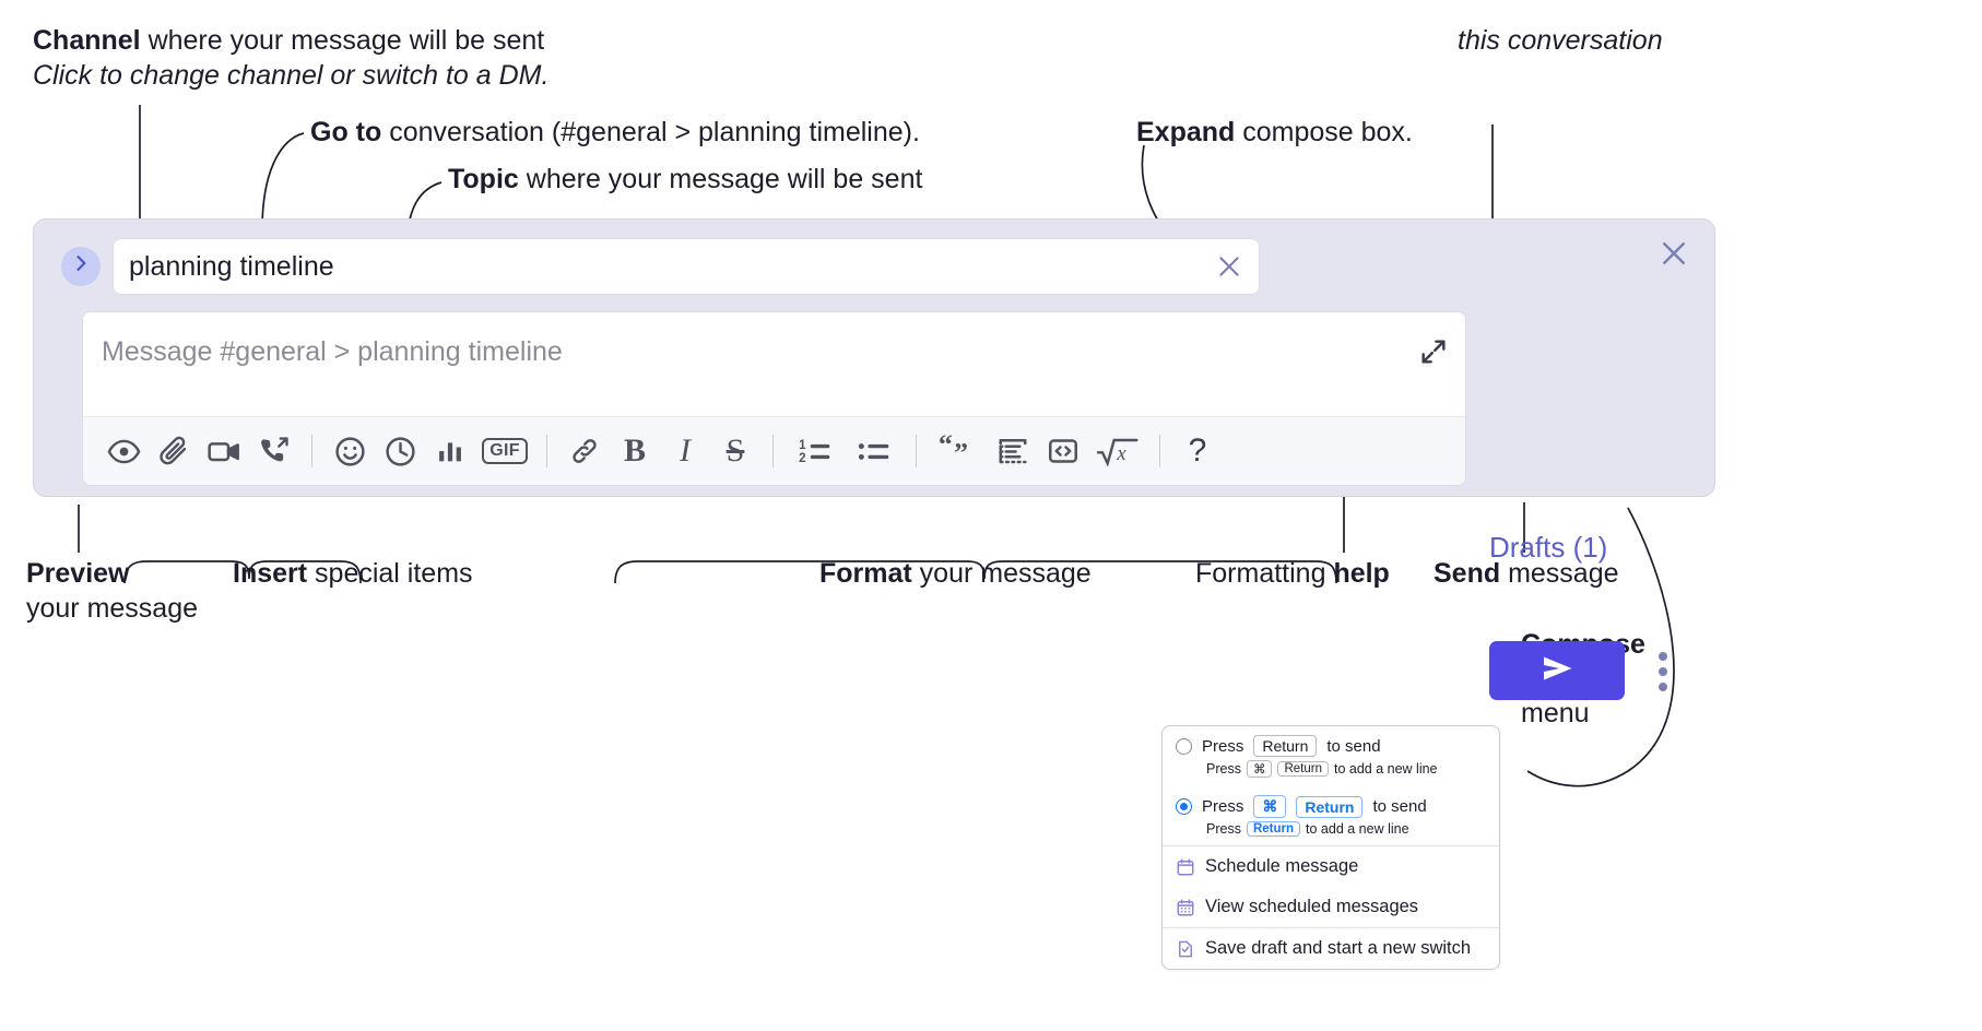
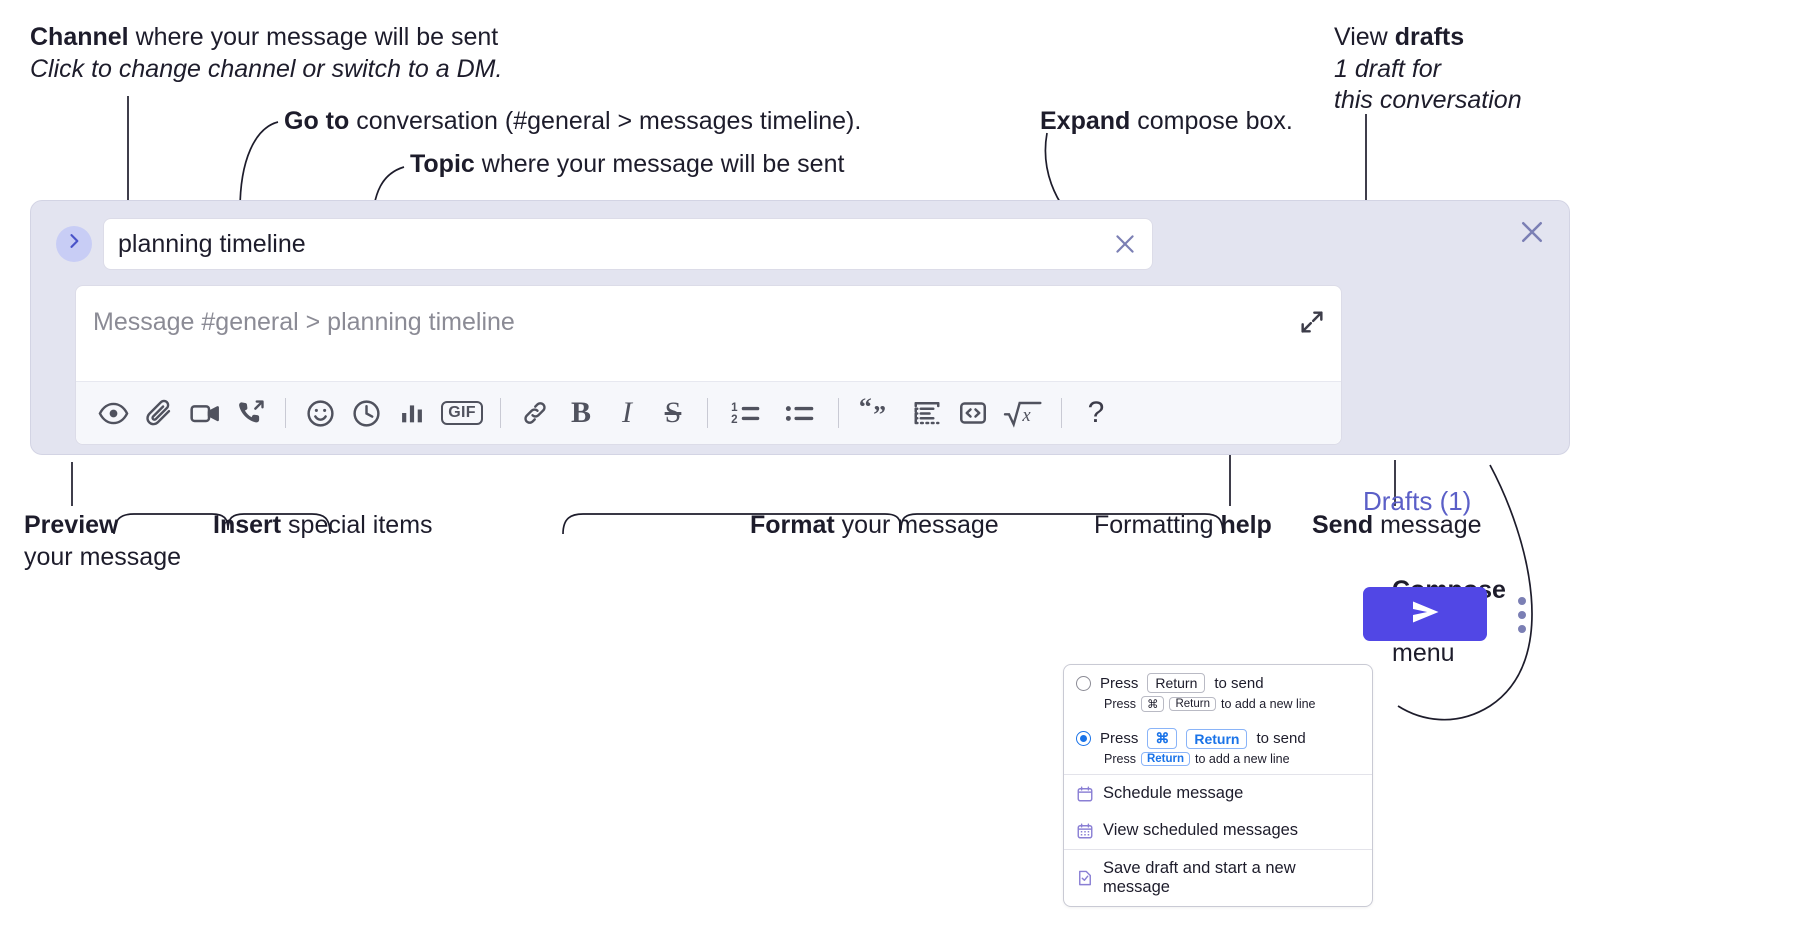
  Channel where your message will be sent
  Click to change channel or switch to a DM.
- Go to conversation (#general > planning timeline).
+ Go to conversation (#general > messages timeline).
  Topic where your message will be sent
  Expand compose box.
+ View drafts
+ 1 draft for
  this conversation
  Preview
  your message
  Isert special items
  Format your message
  Formatting help
  Send message
  menu
  planning timeline
  Message #general > planning timeline
  GIF
  B
  I
  S
  1
  2
  “
  ”
  x
  ?
  Drafts (1)
  Press
  Return
  to send
  Press
  ⌘
  Return
  to add a new line
  Press
  ⌘
  Return
  to send
  Press
  Return
  to add a new line
  Schedule message
  View scheduled messages
- Save draft and start a new switch
+ Save draft and start a new message
